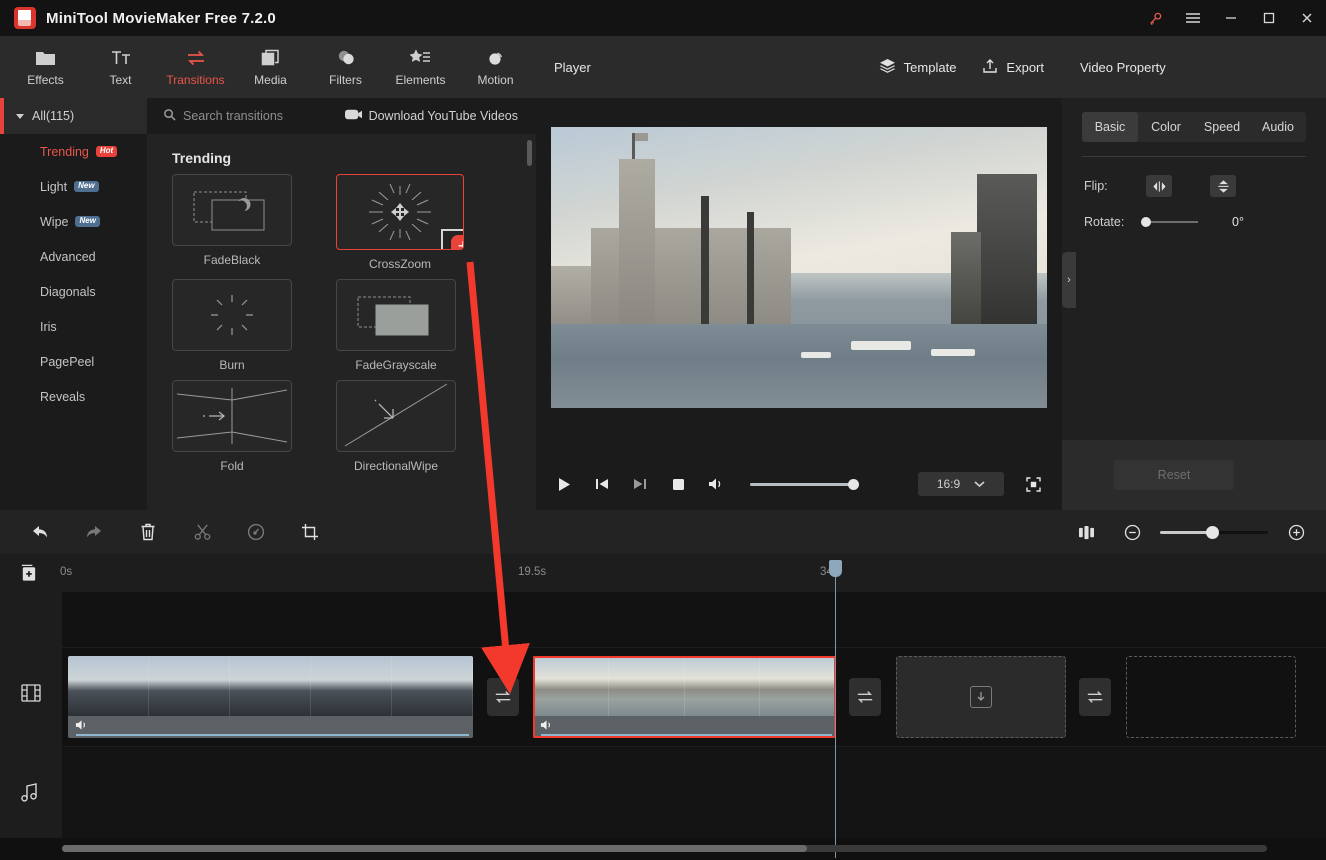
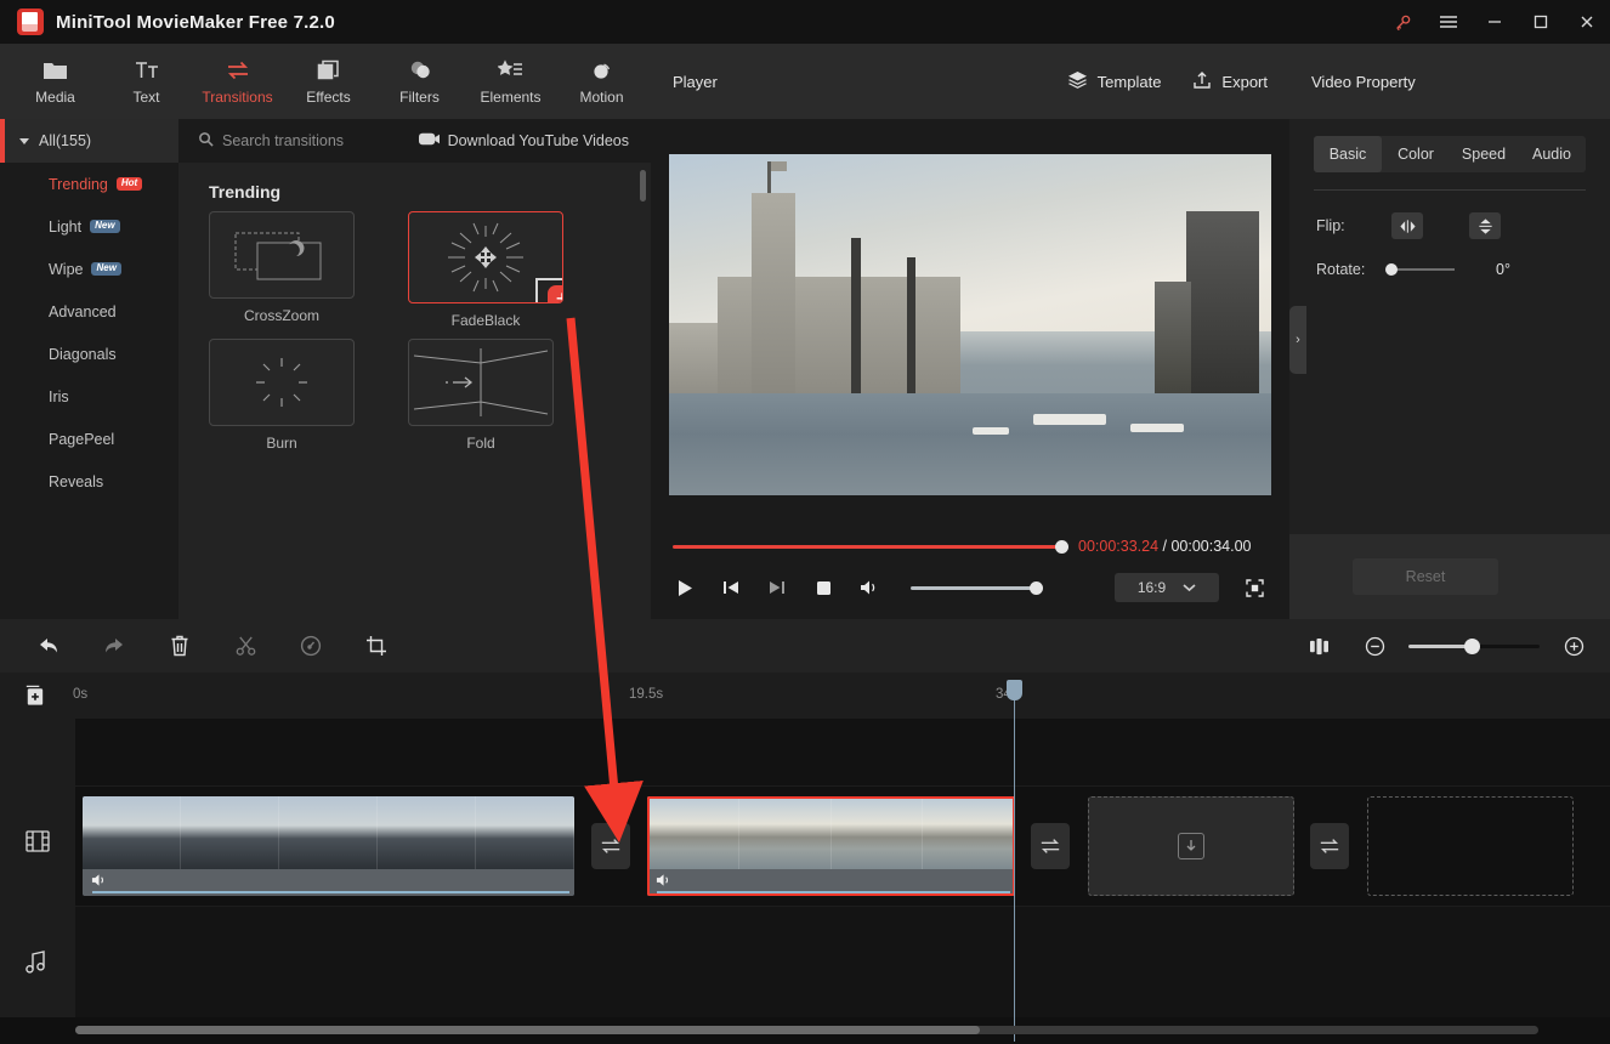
  MiniTool MovieMaker Free 7.2.0
- Effects
+ Media
  Text
  Transitions
- Media
+ Effects
  Filters
  Elements
  Motion
- All(115)
+ All(155)
  Search transitions
  Download YouTube Videos
  Trending
  Hot
  Light
  New
  Wipe
  New
  Advanced
  Diagonals
  Iris
  PagePeel
  Reveals
  Trending
- FadeBlack
+ CrossZoom
  +
- CrossZoom
+ FadeBlack
  Burn
- FadeGrayscale
  Fold
- DirectionalWipe
  Player
  Template
  Export
+ 00:00:33.24 / 00:00:34.00
  16:9
  Video Property
  Basic
  Color
  Speed
  Audio
  Flip:
  Rotate:
  0°
  Reset
  ›
  0s
  19.5s
